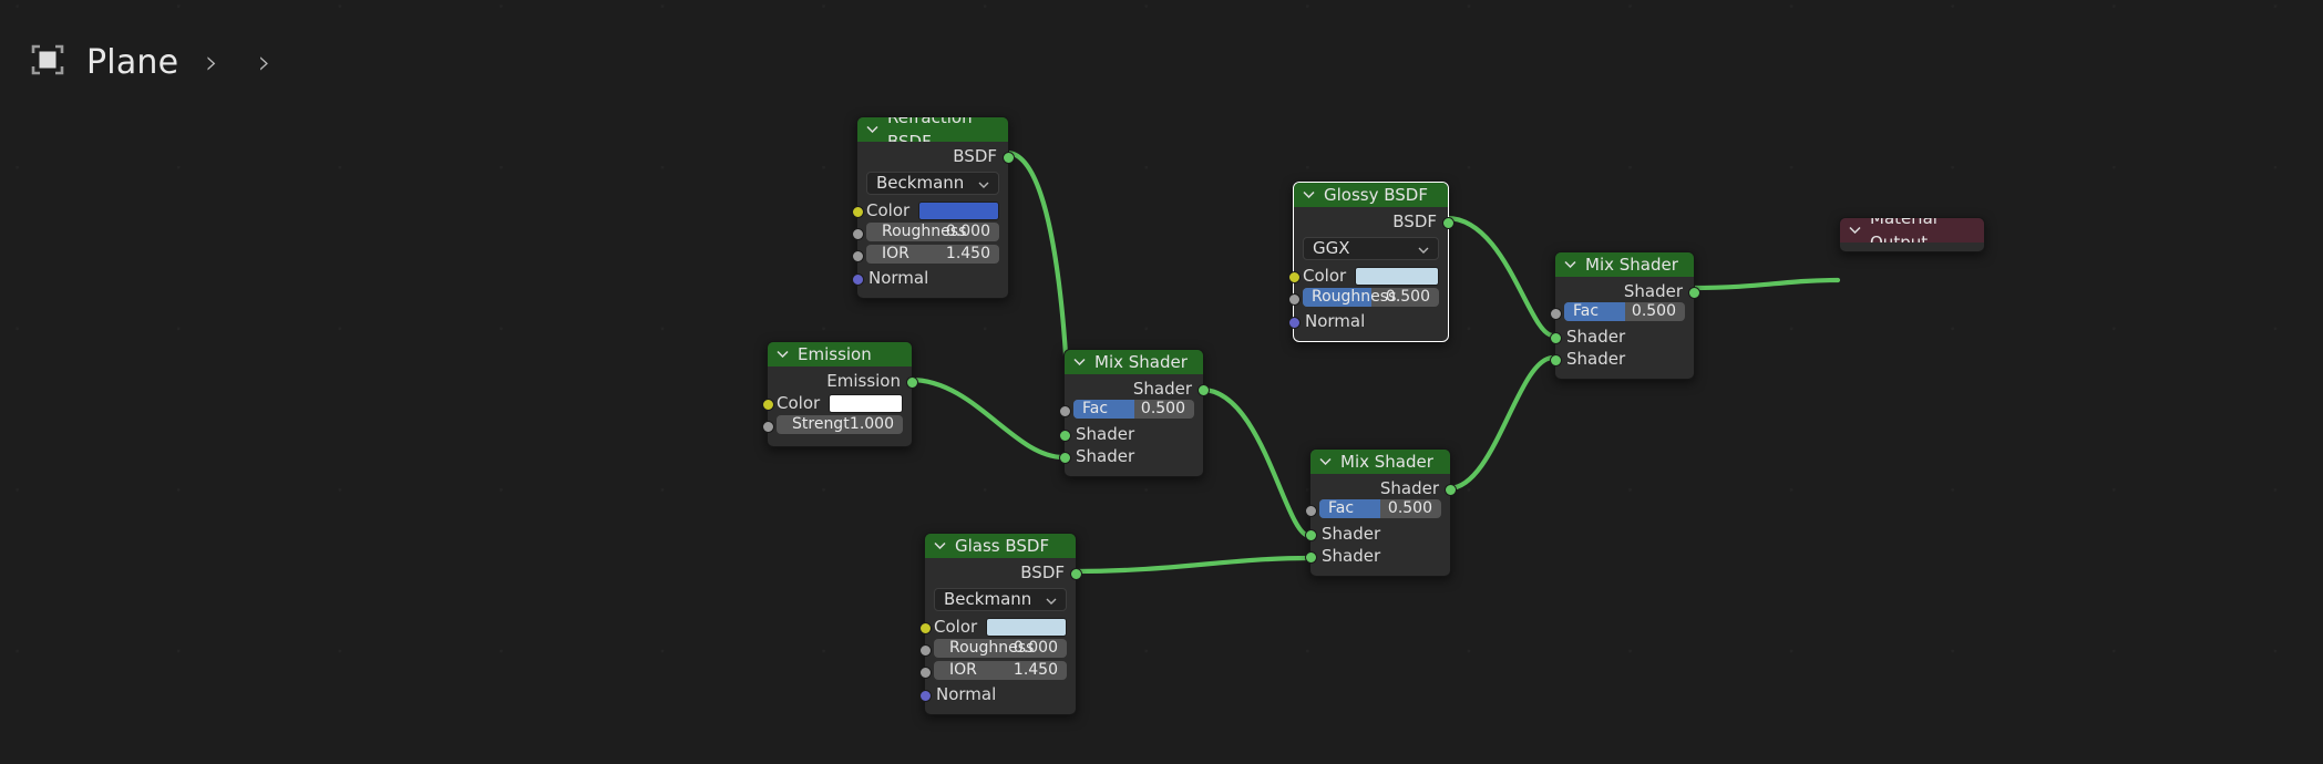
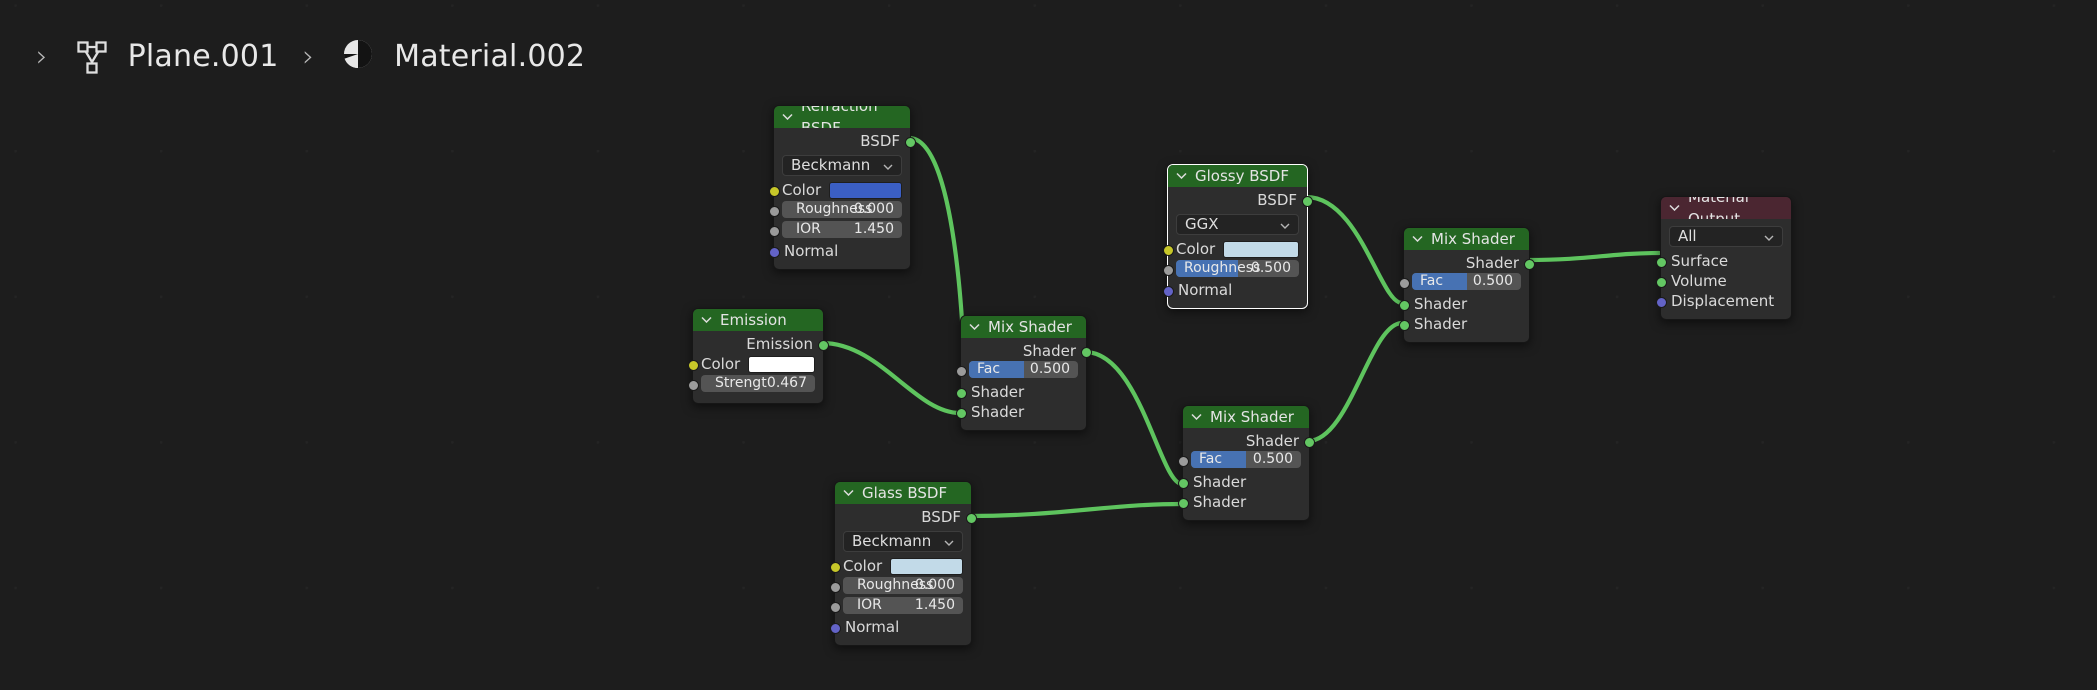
- Plane
  ›
+ Plane.001
  ›
+ Material.002
  Refraction
  BSDF
  Beckmann
  Color
  Roughness
  0.000
  IOR
  1.450
  Normal
  Emission
  Emission
  Color
  Strengt
- 1.000
+ 0.467
  Glass BSDF
  BSDF
  Beckmann
  Color
  Roughness
  0.000
  IOR
  1.450
  Normal
  Glossy BSDF
  BSDF
  GGX
  Color
  Roughness
  0.500
  Normal
  Mix Shader
  Shader
  Fac
  0.500
  Shader
  Shader
  Mix Shader
  Shader
  Fac
  0.500
  Shader
  Shader
  Mix Shader
  Shader
  Fac
  0.500
  Shader
  Shader
+ All
+ Surface
+ Volume
+ Displacement
